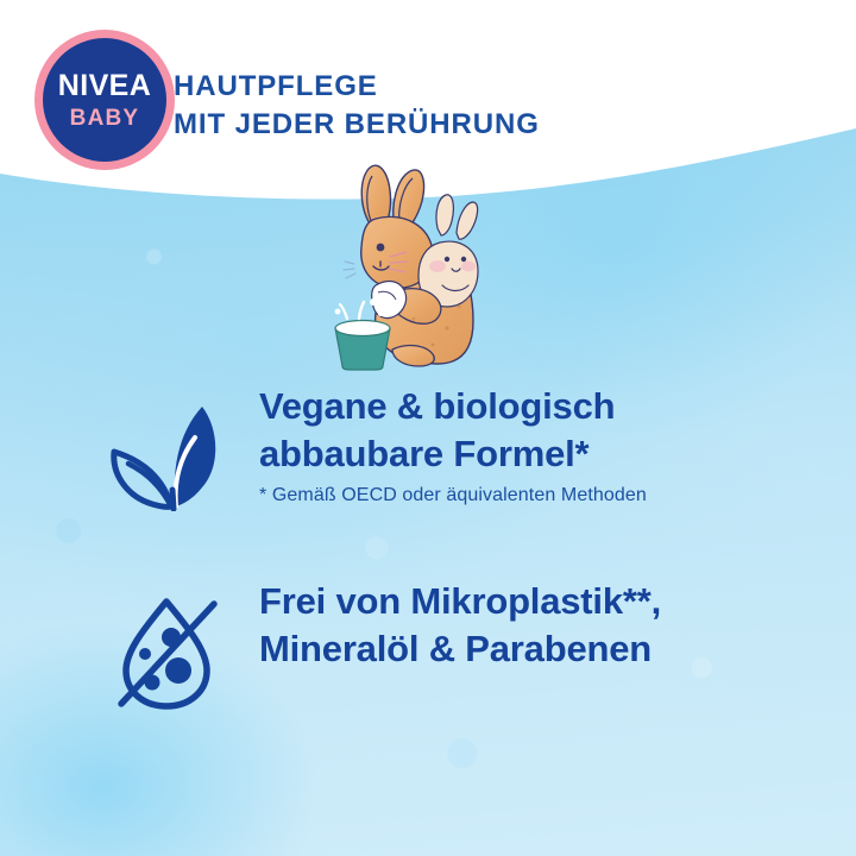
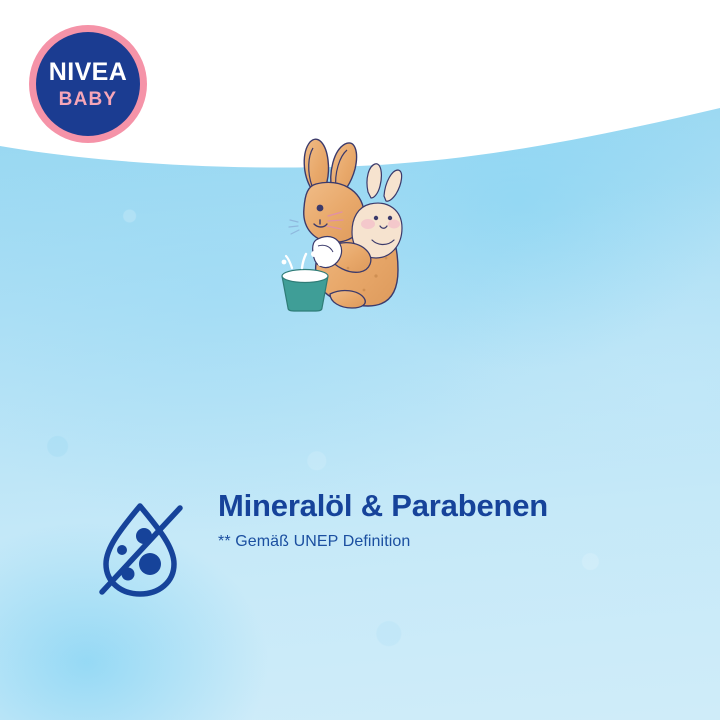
  NIVEA
  BABY
- HAUTPFLEGE
- MIT JEDER BERÜHRUNG
- Vegane & biologisch
- abbaubare Formel*
- * Gemäß OECD oder äquivalenten Methoden
- Frei von Mikroplastik**,
  Mineralöl & Parabenen
+ ** Gemäß UNEP Definition
